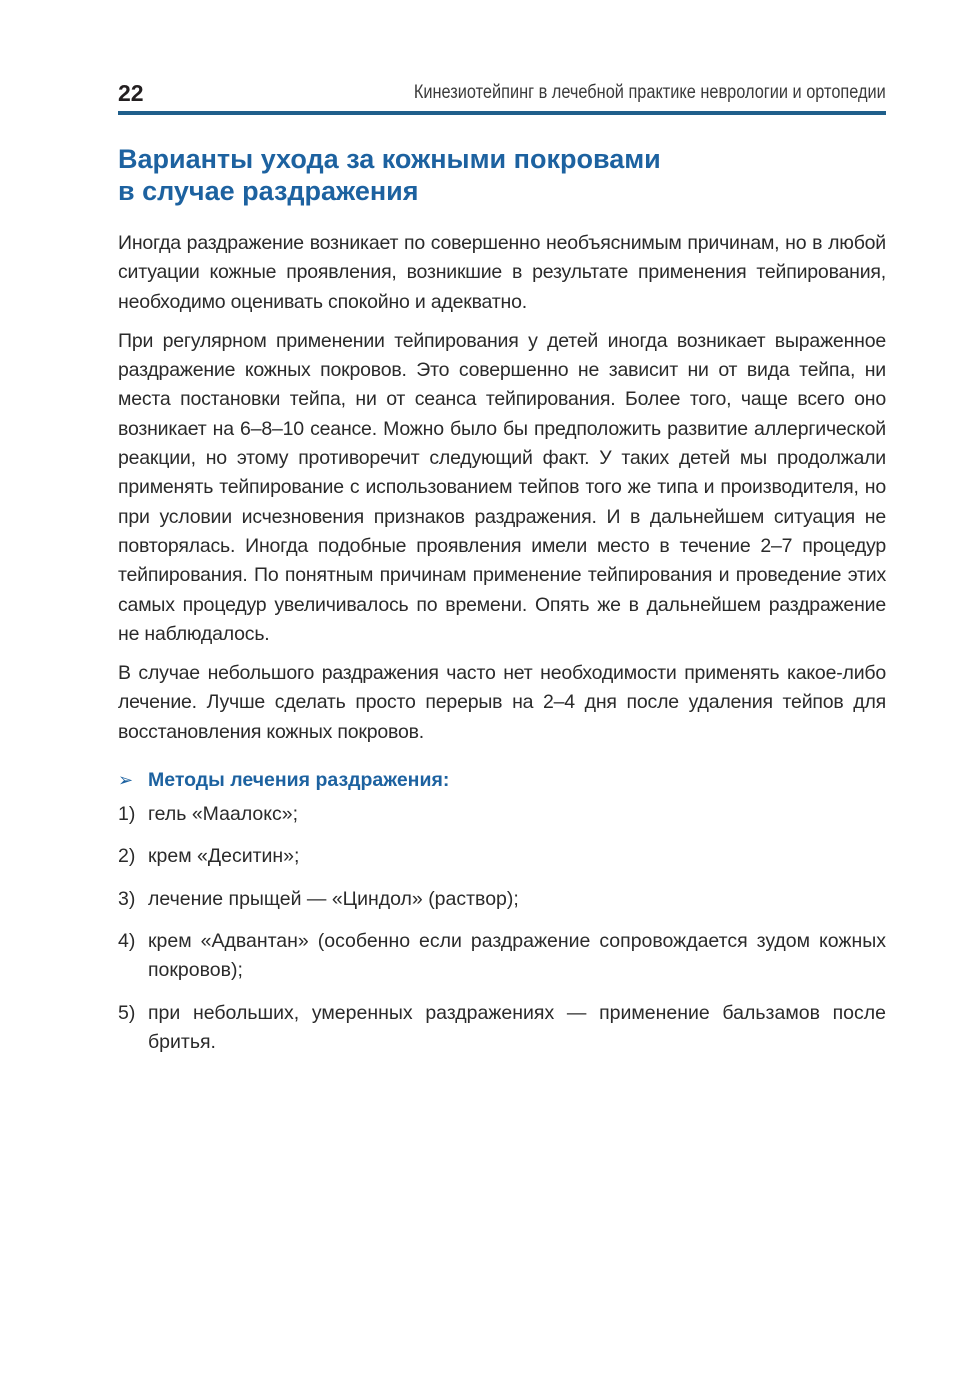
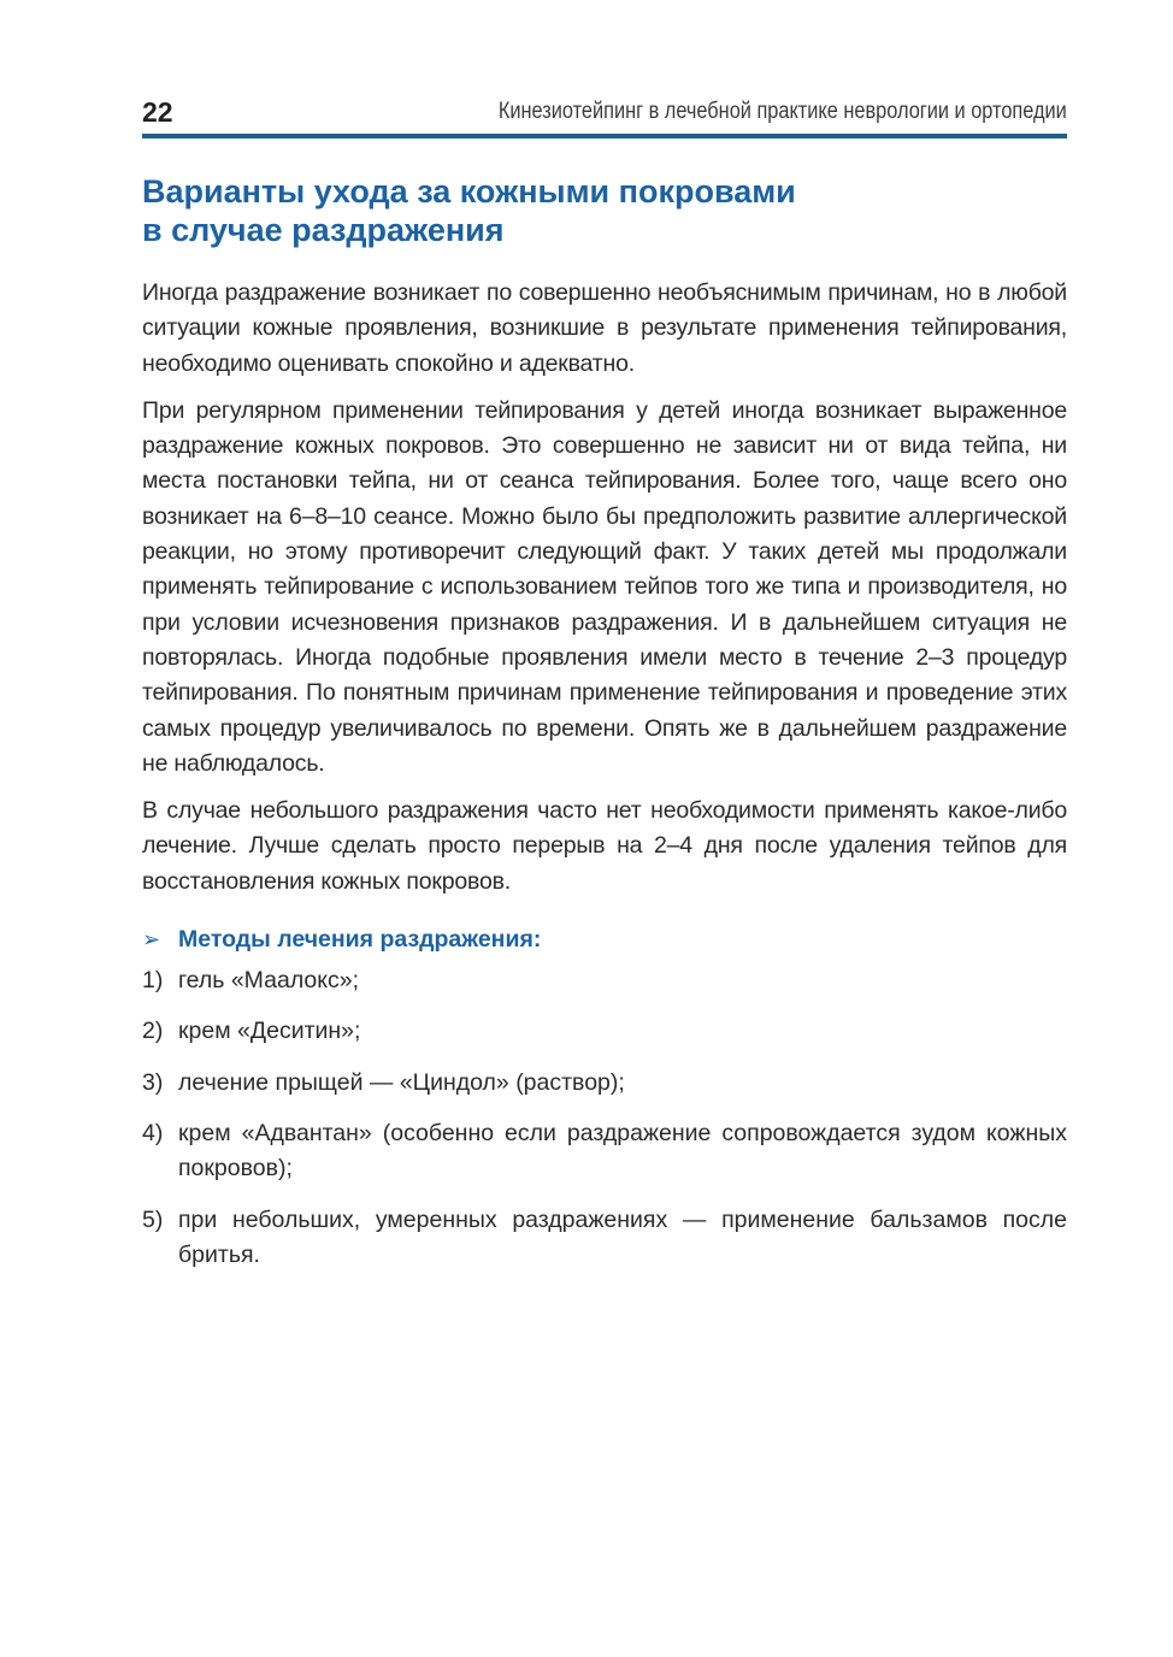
  22
  Кинезиотейпинг в лечебной практике неврологии и ортопедии
  Варианты ухода за кожными покровами
  в случае раздражения
  Иногда раздражение возникает по совершенно необъяснимым причинам, но в любой ситуации кожные проявления, возникшие в результате применения тейпирования, необходимо оценивать спокойно и адекватно.
- При регулярном применении тейпирования у детей иногда возникает выраженное раздражение кожных покровов. Это совершенно не зависит ни от вида тейпа, ни места постановки тейпа, ни от сеанса тейпирования. Более того, чаще всего оно возникает на 6–8–10 сеансе. Можно было бы предположить развитие аллергической реакции, но этому противоречит следующий факт. У таких детей мы продолжали применять тейпирование с использованием тейпов того же типа и производителя, но при условии исчезновения признаков раздражения. И в дальнейшем ситуация не повторялась. Иногда подобные проявления имели место в течение 2–7 процедур тейпирования. По понятным причинам применение тейпирования и проведение этих самых процедур увеличивалось по времени. Опять же в дальнейшем раздражение не наблюдалось.
+ При регулярном применении тейпирования у детей иногда возникает выраженное раздражение кожных покровов. Это совершенно не зависит ни от вида тейпа, ни места постановки тейпа, ни от сеанса тейпирования. Более того, чаще всего оно возникает на 6–8–10 сеансе. Можно было бы предположить развитие аллергической реакции, но этому противоречит следующий факт. У таких детей мы продолжали применять тейпирование с использованием тейпов того же типа и производителя, но при условии исчезновения признаков раздражения. И в дальнейшем ситуация не повторялась. Иногда подобные проявления имели место в течение 2–3 процедур тейпирования. По понятным причинам применение тейпирования и проведение этих самых процедур увеличивалось по времени. Опять же в дальнейшем раздражение не наблюдалось.
  В случае небольшого раздражения часто нет необходимости применять какое-либо лечение. Лучше сделать просто перерыв на 2–4 дня после удаления тейпов для восстановления кожных покровов.
  ➢
  Методы лечения раздражения:
  1)
  гель «Маалокс»;
  2)
  крем «Деситин»;
  3)
  лечение прыщей — «Циндол» (раствор);
  4)
  крем «Адвантан» (особенно если раздражение сопровождается зудом кожных покровов);
  5)
  при небольших, умеренных раздражениях — применение бальзамов после бритья.
